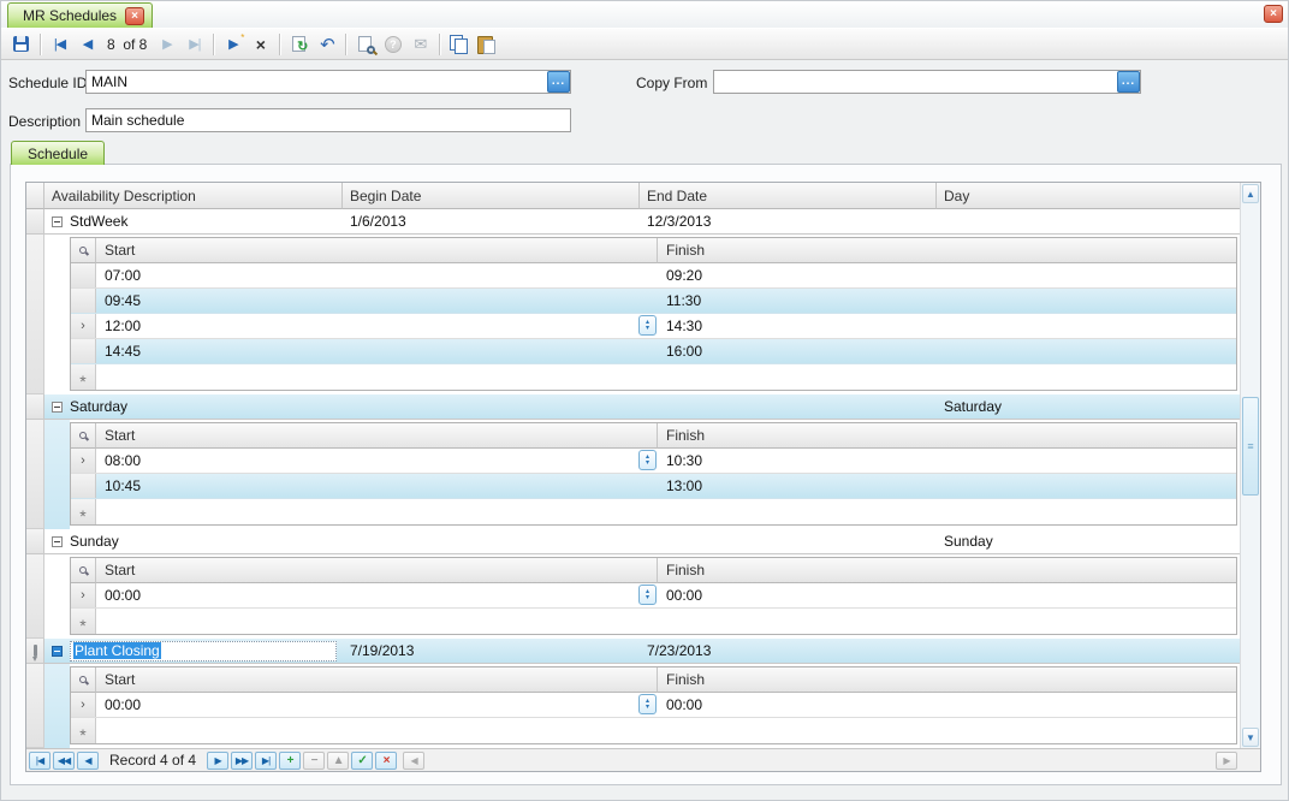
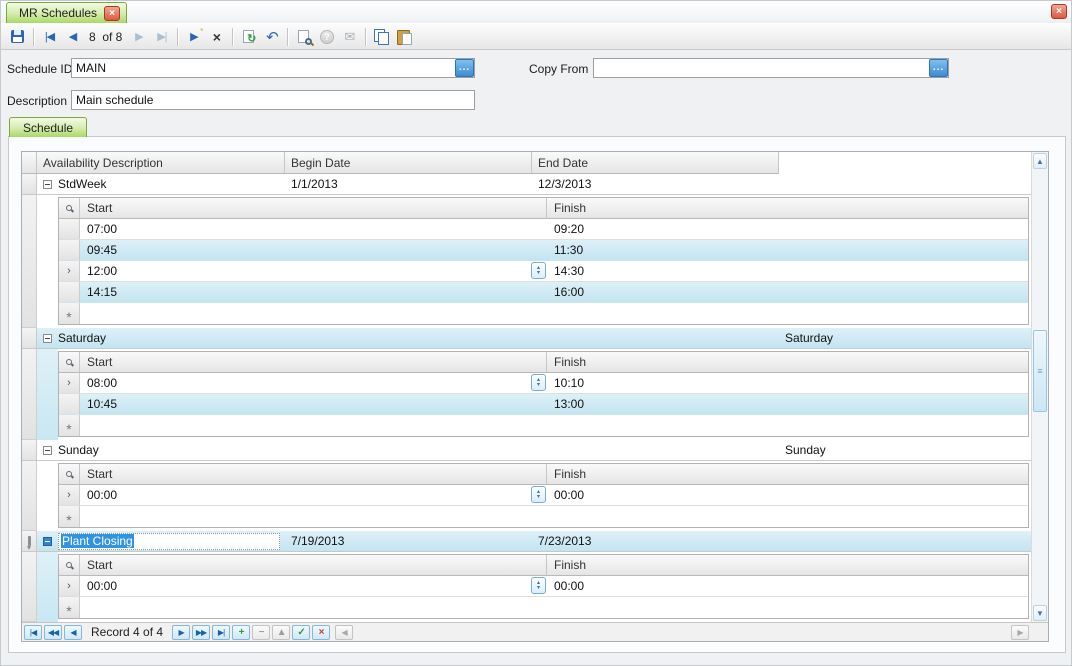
  MR Schedules
  ×
  ×
  |◀
  ◀
  8 of 8
  ▶
  ▶|
  ▶
  *
  ×
  ↻
  ↶
  ?
  ✉
  Schedule ID
  MAIN
  ...
  Copy From
  ...
  Description
  Main schedule
  Schedule
  Availability Description
  Begin Date
  End Date
- Day
  StdWeek
- 1/6/2013
+ 1/1/2013
  12/3/2013
  Start
  Finish
  07:00
  09:20
  09:45
  11:30
  ›
  12:00
  14:30
- 14:45
+ 14:15
  16:00
  *
  Saturday
  Saturday
  Start
  Finish
  ›
  08:00
- 10:30
+ 10:10
  10:45
  13:00
  *
  Sunday
  Sunday
  Start
  Finish
  ›
  00:00
  00:00
  *
  Plant Closing
  7/19/2013
  7/23/2013
  Start
  Finish
  ›
  00:00
  00:00
  *
  ▲
  ≡
  ▼
  |◀
  ◀◀
  ◀
  Record 4 of 4
  ▶
  ▶▶
  ▶|
  +
  −
  ▲
  ✓
  ×
  ◀
  ▶
